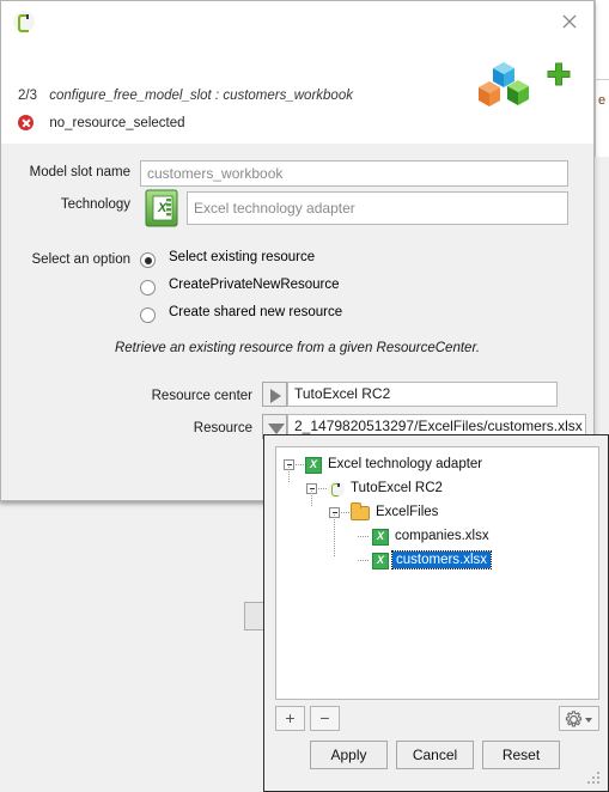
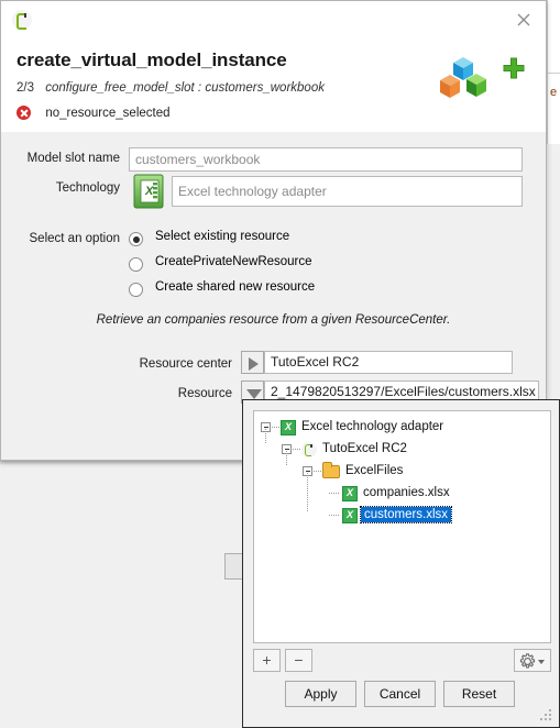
  e
+ create_virtual_model_instance
  2/3 configure_free_model_slot : customers_workbook
  no_resource_selected
  Model slot name
  customers_workbook
  Technology
  X
  Excel technology adapter
  Select an option
  Select existing resource
  CreatePrivateNewResource
  Create shared new resource
- Retrieve an existing resource from a given ResourceCenter.
+ Retrieve an companies resource from a given ResourceCenter.
  Resource center
  TutoExcel RC2
  Resource
  2_1479820513297/ExcelFiles/customers.xlsx
  X
  Excel technology adapter
  TutoExcel RC2
  ExcelFiles
  X
  companies.xlsx
  X
  customers.xlsx
  +
  −
  Apply
  Cancel
  Reset
